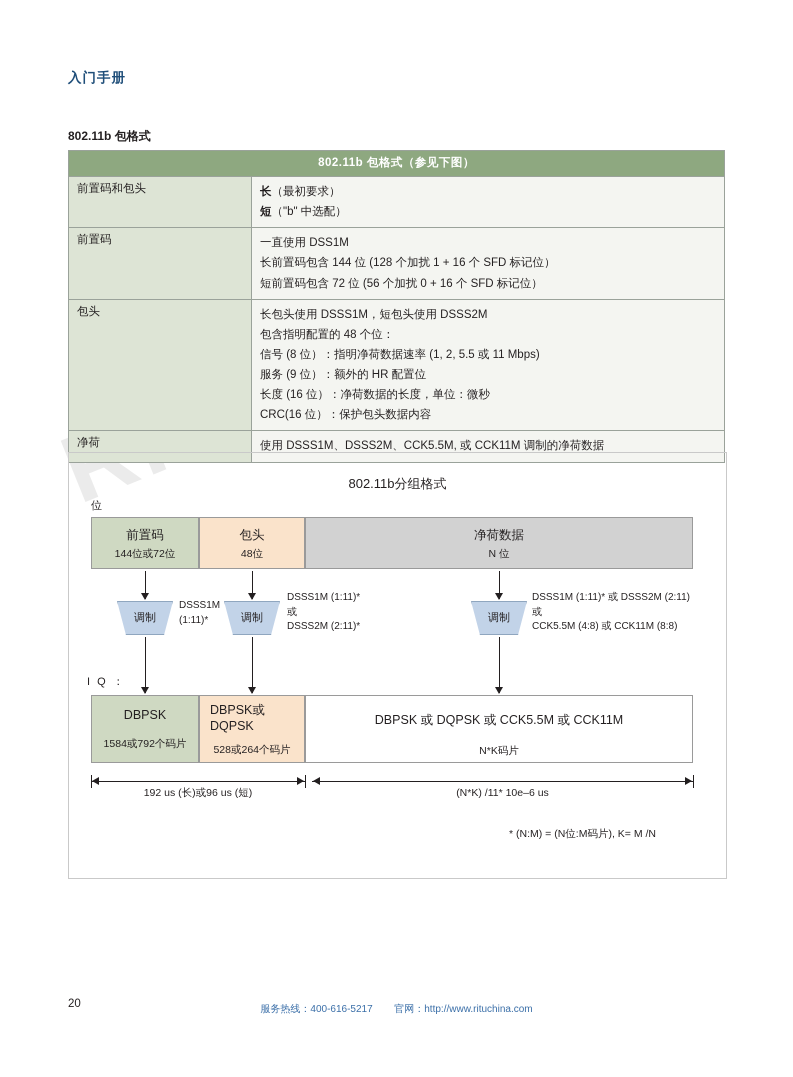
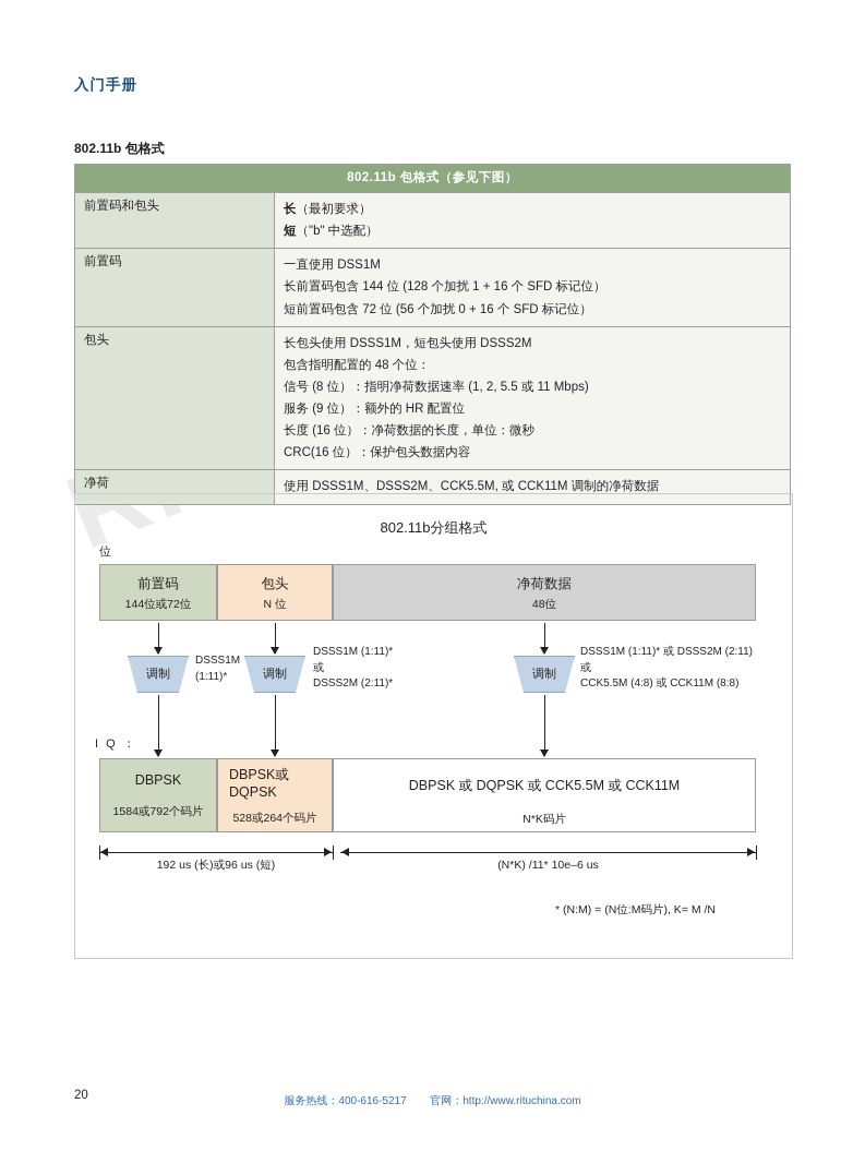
  入门手册
  802.11b 包格式
  802.11b 包格式（参见下图）
  前置码和包头	长（最初要求） 短（"b" 中选配）
  前置码	一直使用 DSS1M 长前置码包含 144 位 (128 个加扰 1 + 16 个 SFD 标记位） 短前置码包含 72 位 (56 个加扰 0 + 16 个 SFD 标记位）
  包头	长包头使用 DSSS1M，短包头使用 DSSS2M 包含指明配置的 48 个位： 信号 (8 位）：指明净荷数据速率 (1, 2, 5.5 或 11 Mbps) 服务 (9 位）：额外的 HR 配置位 长度 (16 位）：净荷数据的长度，单位：微秒 CRC(16 位）：保护包头数据内容
  净荷	使用 DSSS1M、DSSS2M、CCK5.5M, 或 CCK11M 调制的净荷数据
  802.11b分组格式
  位
  I Q ：
  前置码
  144位或72位
  包头
- 48位
+ N 位
  净荷数据
- N 位
+ 48位
  调制
  DSSS1M
  (1:11)*
  调制
  DSSS1M (1:11)*
  或
  DSSS2M (2:11)*
  调制
  DSSS1M (1:11)* 或 DSSS2M (2:11)
  或
  CCK5.5M (4:8) 或 CCK11M (8:8)
  DBPSK
  1584或792个码片
  DBPSK或
  DQPSK
  528或264个码片
  DBPSK 或 DQPSK 或 CCK5.5M 或 CCK11M
  N*K码片
  192 us (长)或96 us (短)
  (N*K) /11* 10e–6 us
  * (N:M) = (N位:M码片), K= M /N
  20
  服务热线：400-616-5217 官网：http://www.rituchina.com
